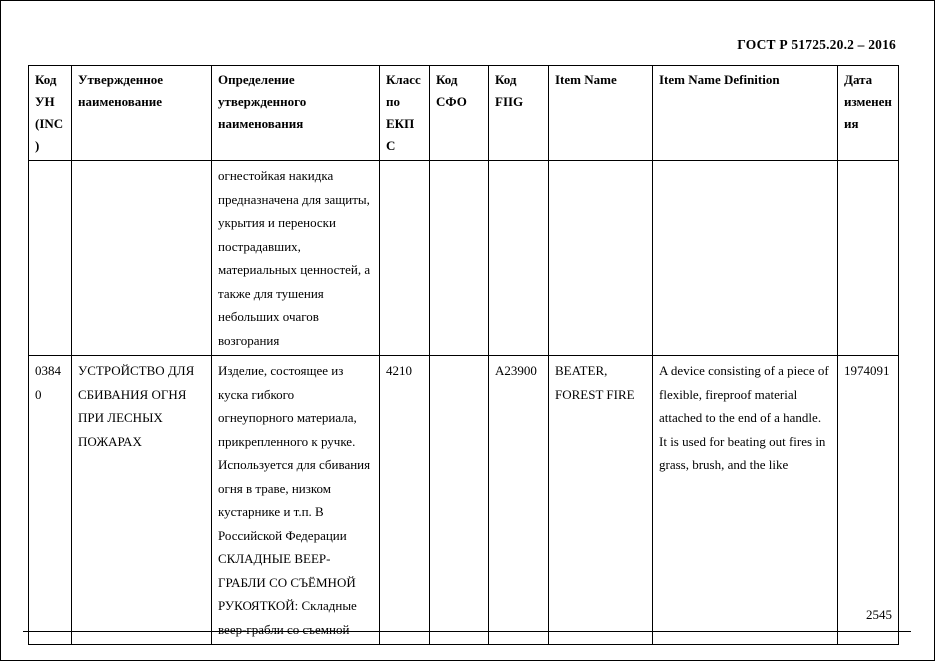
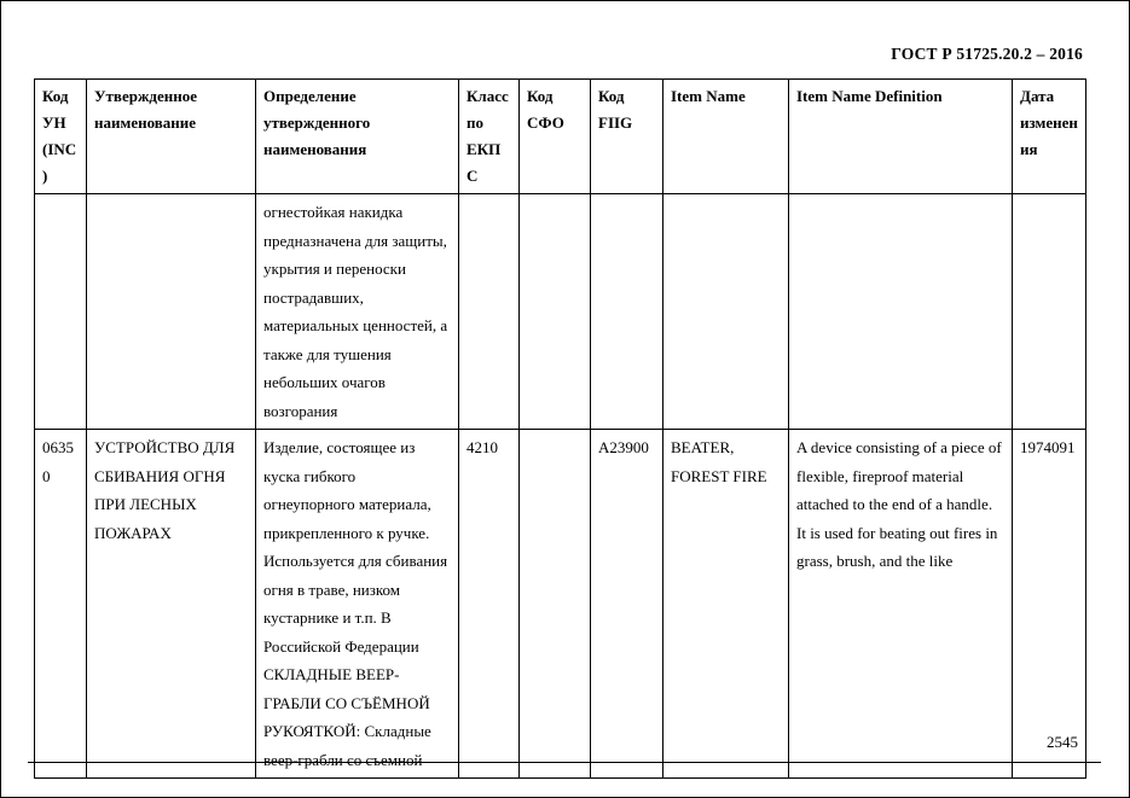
  ГОСТ Р 51725.20.2 – 2016
  Код УН (INC)	Утвержденное наименование	Определение утвержденного наименования	Класс по ЕКПС	Код СФО	Код FIIG	Item Name	Item Name Definition	Дата изменения
  		огнестойкая накидка предназначена для защиты, укрытия и переноски пострадавших, материальных ценностей, а также для тушения небольших очагов возгорания
- 03840	УСТРОЙСТВО ДЛЯ СБИВАНИЯ ОГНЯ ПРИ ЛЕСНЫХ ПОЖАРАХ	Изделие, состоящее из куска гибкого огнеупорного материала, прикрепленного к ручке. Используется для сбивания огня в траве, низком кустарнике и т.п. В Российской Федерации СКЛАДНЫЕ ВЕЕР-ГРАБЛИ СО СЪЁМНОЙ РУКОЯТКОЙ: Складные веер-грабли со съемной	4210		A23900	BEATER, FOREST FIRE	A device consisting of a piece of flexible, fireproof material attached to the end of a handle. It is used for beating out fires in grass, brush, and the like	1974091
+ 06350	УСТРОЙСТВО ДЛЯ СБИВАНИЯ ОГНЯ ПРИ ЛЕСНЫХ ПОЖАРАХ	Изделие, состоящее из куска гибкого огнеупорного материала, прикрепленного к ручке. Используется для сбивания огня в траве, низком кустарнике и т.п. В Российской Федерации СКЛАДНЫЕ ВЕЕР-ГРАБЛИ СО СЪЁМНОЙ РУКОЯТКОЙ: Складные веер-грабли со съемной	4210		A23900	BEATER, FOREST FIRE	A device consisting of a piece of flexible, fireproof material attached to the end of a handle. It is used for beating out fires in grass, brush, and the like	1974091
  2545
